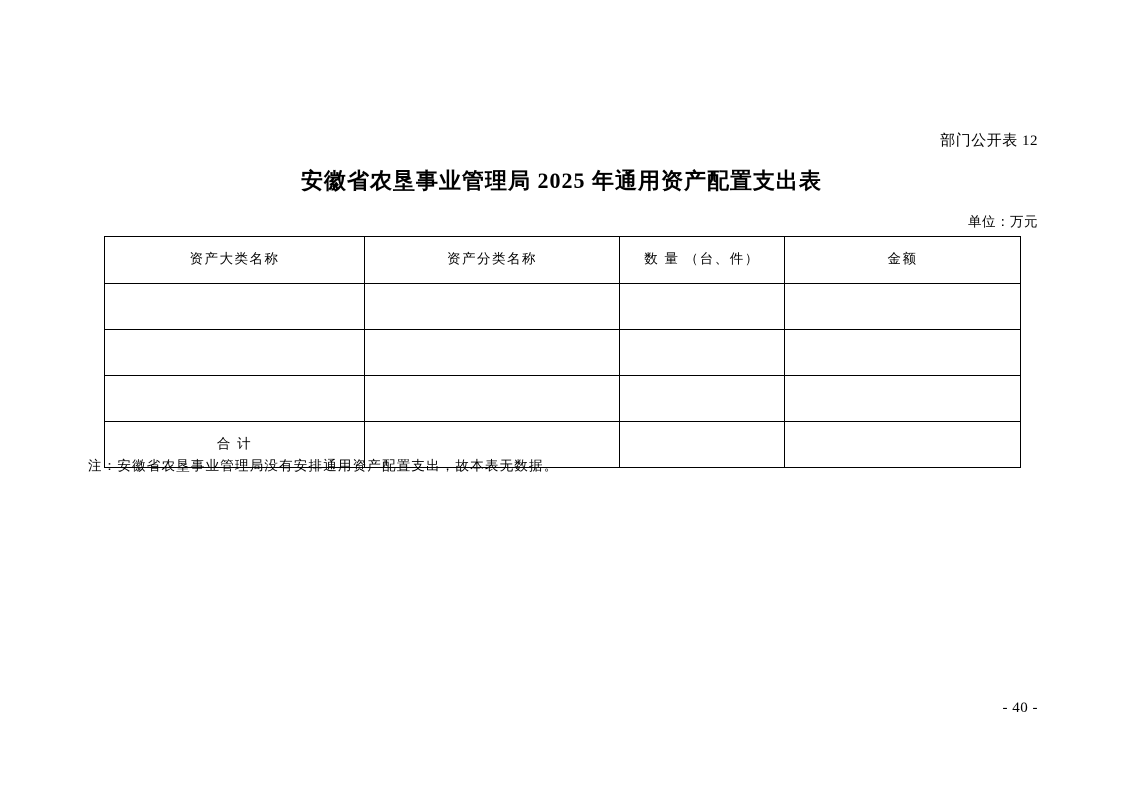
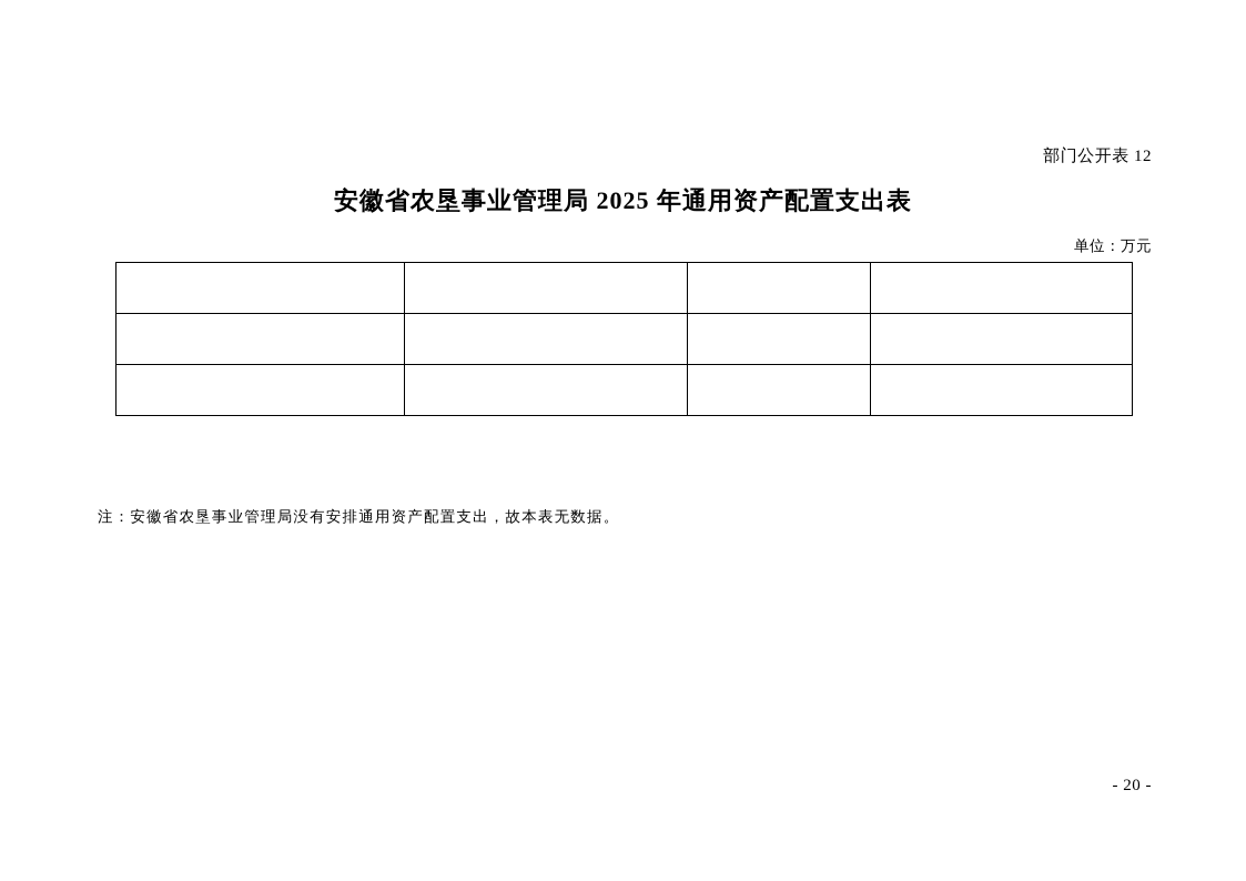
  部门公开表 12
  安徽省农垦事业管理局 2025 年通用资产配置支出表
  单位：万元
- 资产大类名称	资产分类名称	数 量 （台、件）	金额
- 合 计
  注：安徽省农垦事业管理局没有安排通用资产配置支出，故本表无数据。
- - 40 -
+ - 20 -
